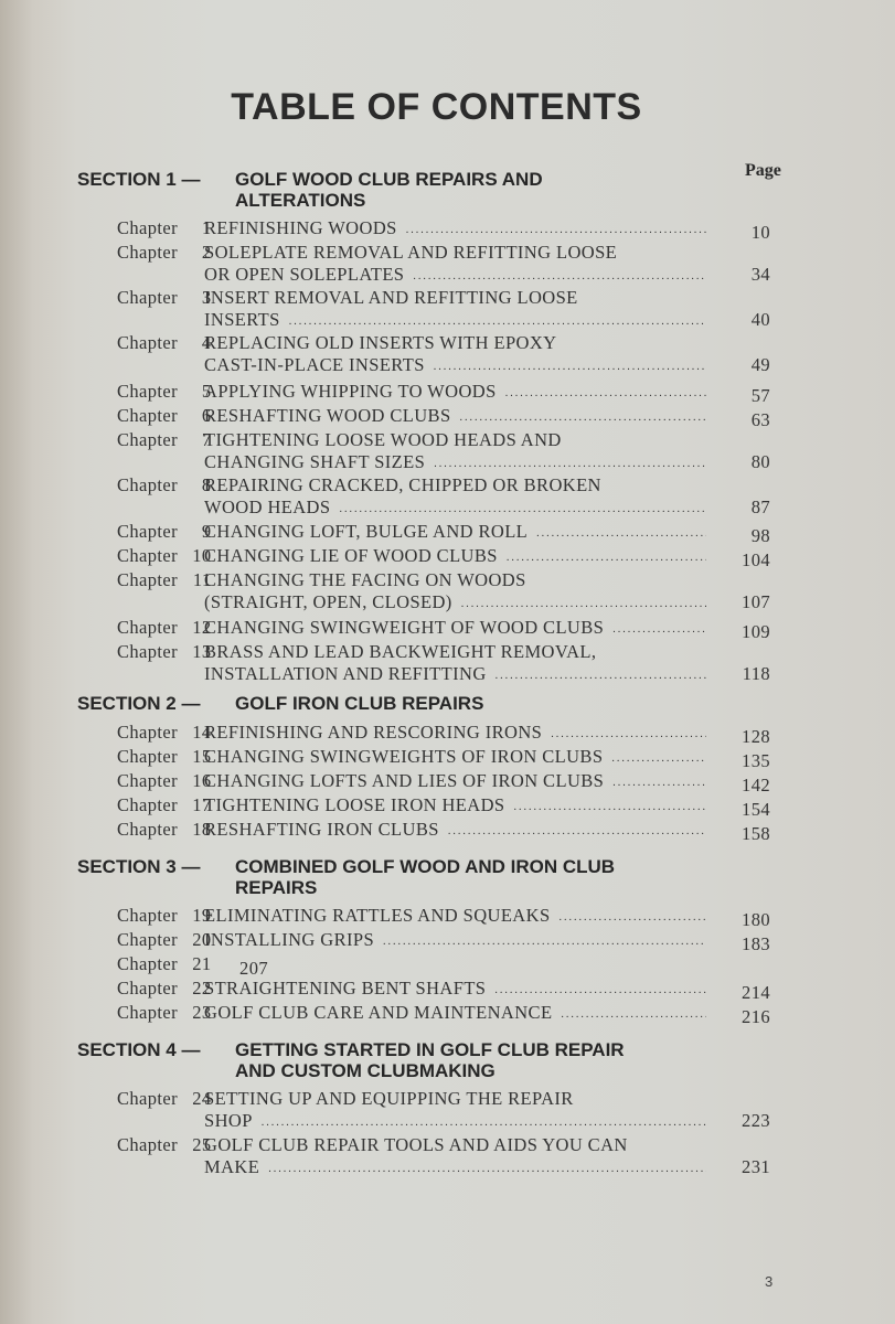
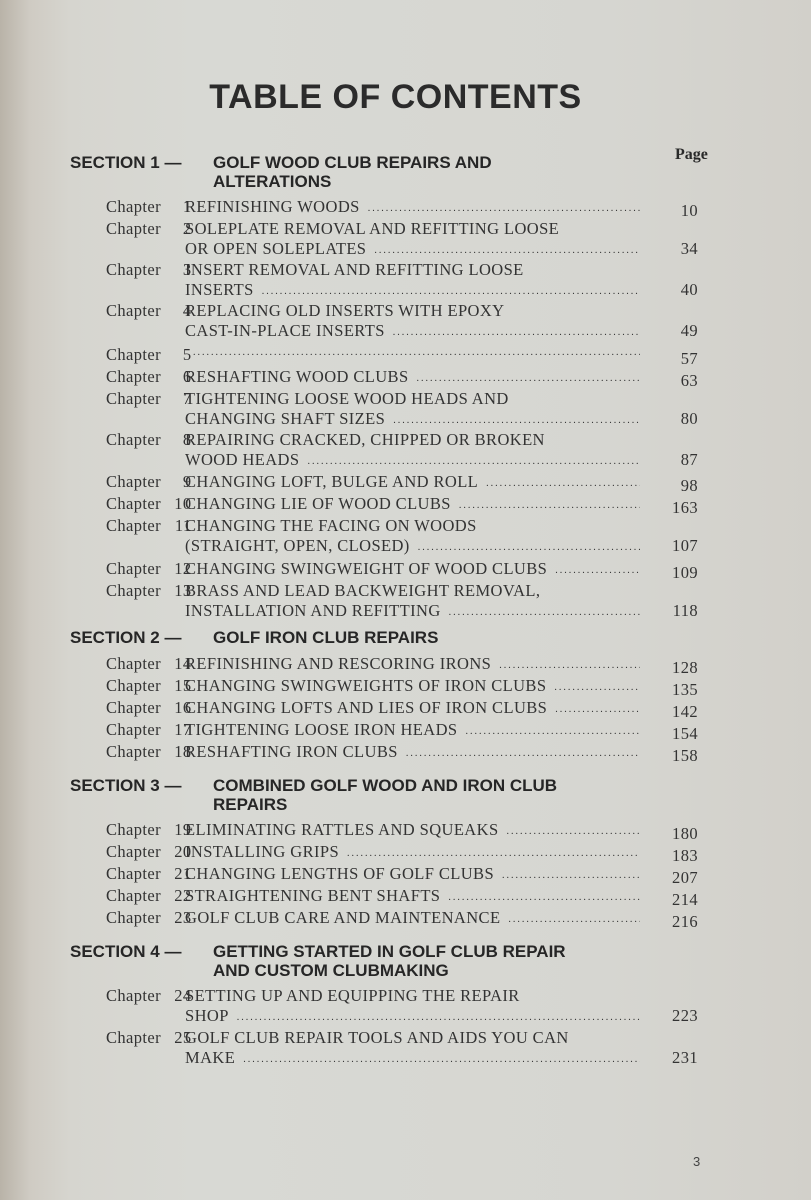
  TABLE OF CONTENTS
  Page
  SECTION 1 —
  GOLF WOOD CLUB REPAIRS AND
  ALTERATIONS
  Chapter 1
  REFINISHING WOODS
  10
  Chapter 2
  SOLEPLATE REMOVAL AND REFITTING LOOSE
  OR OPEN SOLEPLATES
  34
  Chapter 3
  INSERT REMOVAL AND REFITTING LOOSE
  INSERTS
  40
  Chapter 4
  REPLACING OLD INSERTS WITH EPOXY
  CAST-IN-PLACE INSERTS
  49
  Chapter 5
- APPLYING WHIPPING TO WOODS
  57
  Chapter 6
  RESHAFTING WOOD CLUBS
  63
  Chapter 7
  TIGHTENING LOOSE WOOD HEADS AND
  CHANGING SHAFT SIZES
  80
  Chapter 8
  REPAIRING CRACKED, CHIPPED OR BROKEN
  WOOD HEADS
  87
  Chapter 9
  CHANGING LOFT, BULGE AND ROLL
  98
  Chapter 10
  CHANGING LIE OF WOOD CLUBS
- 104
+ 163
  Chapter 11
  CHANGING THE FACING ON WOODS
  (STRAIGHT, OPEN, CLOSED)
  107
  Chapter 12
  CHANGING SWINGWEIGHT OF WOOD CLUBS
  109
  Chapter 13
  BRASS AND LEAD BACKWEIGHT REMOVAL,
  INSTALLATION AND REFITTING
  118
  SECTION 2 —
  GOLF IRON CLUB REPAIRS
  Chapter 14
  REFINISHING AND RESCORING IRONS
  128
  Chapter 15
  CHANGING SWINGWEIGHTS OF IRON CLUBS
  135
  Chapter 16
  CHANGING LOFTS AND LIES OF IRON CLUBS
  142
  Chapter 17
  TIGHTENING LOOSE IRON HEADS
  154
  Chapter 18
  RESHAFTING IRON CLUBS
  158
  SECTION 3 —
  COMBINED GOLF WOOD AND IRON CLUB
  REPAIRS
  Chapter 19
  ELIMINATING RATTLES AND SQUEAKS
  180
  Chapter 20
  INSTALLING GRIPS
  183
  Chapter 21
+ CHANGING LENGTHS OF GOLF CLUBS
  207
  Chapter 22
  STRAIGHTENING BENT SHAFTS
  214
  Chapter 23
  GOLF CLUB CARE AND MAINTENANCE
  216
  SECTION 4 —
  GETTING STARTED IN GOLF CLUB REPAIR
  AND CUSTOM CLUBMAKING
  Chapter 24
  SETTING UP AND EQUIPPING THE REPAIR
  SHOP
  223
  Chapter 25
  GOLF CLUB REPAIR TOOLS AND AIDS YOU CAN
  MAKE
  231
  3
